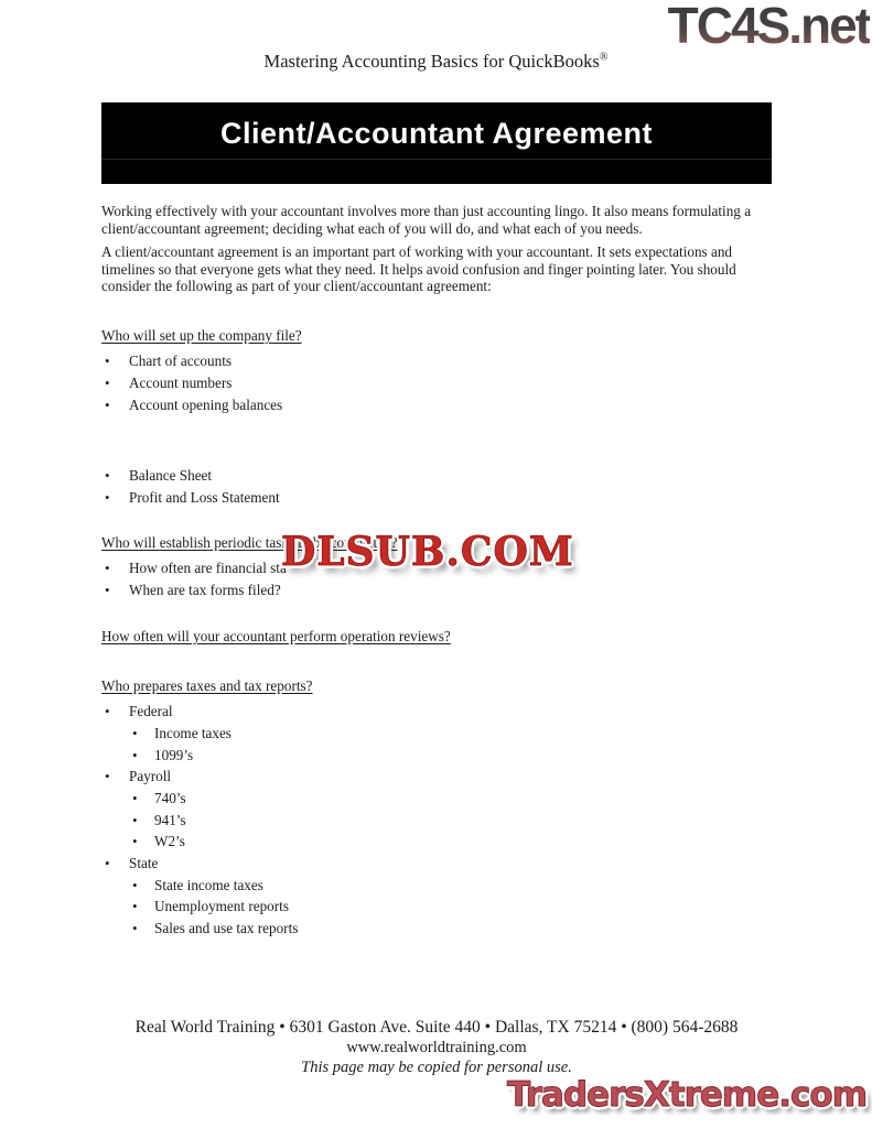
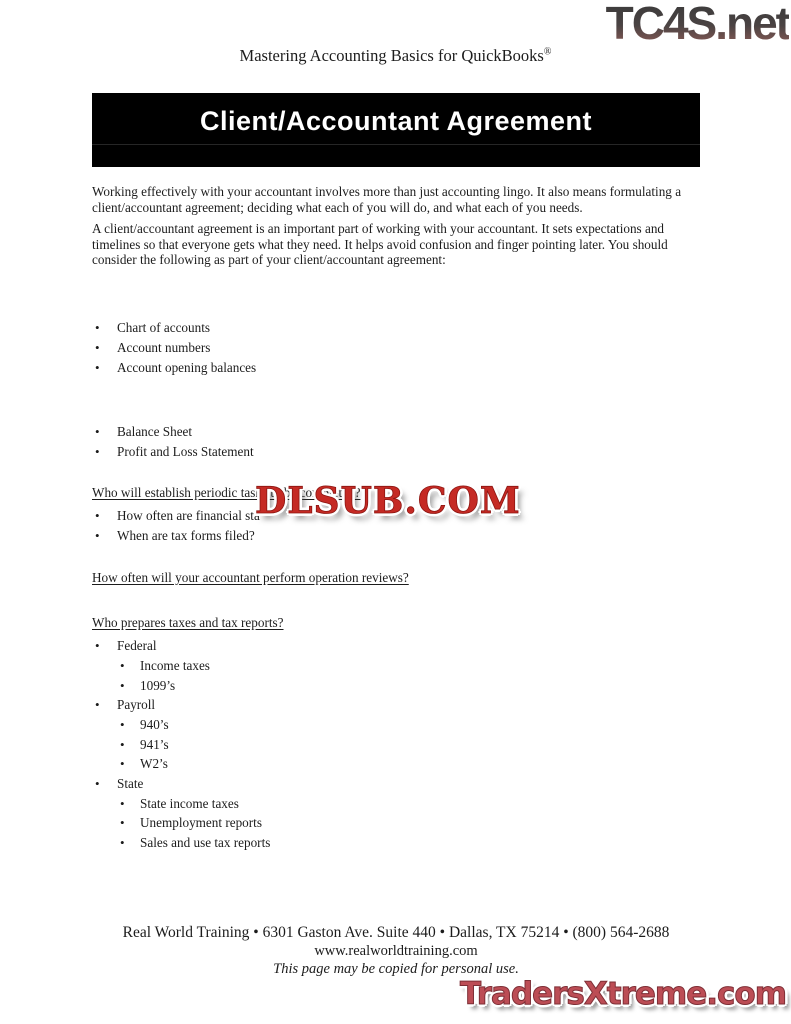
  TC4S.net
  Mastering Accounting Basics for QuickBooks®
  Client/Accountant Agreement
  Working effectively with your accountant involves more than just accounting lingo. It also means formulating a client/accountant agreement; deciding what each of you will do, and what each of you needs.
  A client/accountant agreement is an important part of working with your accountant. It sets expectations and timelines so that everyone gets what they need. It helps avoid confusion and finger pointing later. You should consider the following as part of your client/accountant agreement:
- Who will set up the company file?
  •
  Chart of accounts
  •
  Account numbers
  •
  Account opening balances
  •
  Balance Sheet
  •
  Profit and Loss Statement
  Who will establish periodic tasks to be completed?
  •
  How often are financial sta
  •
  When are tax forms filed?
  How often will your accountant perform operation reviews?
  Who prepares taxes and tax reports?
  •
  Federal
  •
  Income taxes
  •
  1099’s
  •
  Payroll
  •
- 740’s
+ 940’s
  •
  941’s
  •
  W2’s
  •
  State
  •
  State income taxes
  •
  Unemployment reports
  •
  Sales and use tax reports
  DLSUB.COM
  Real World Training • 6301 Gaston Ave. Suite 440 • Dallas, TX 75214 • (800) 564-2688
  www.realworldtraining.com
  This page may be copied for personal use.
  TradersXtreme.com
